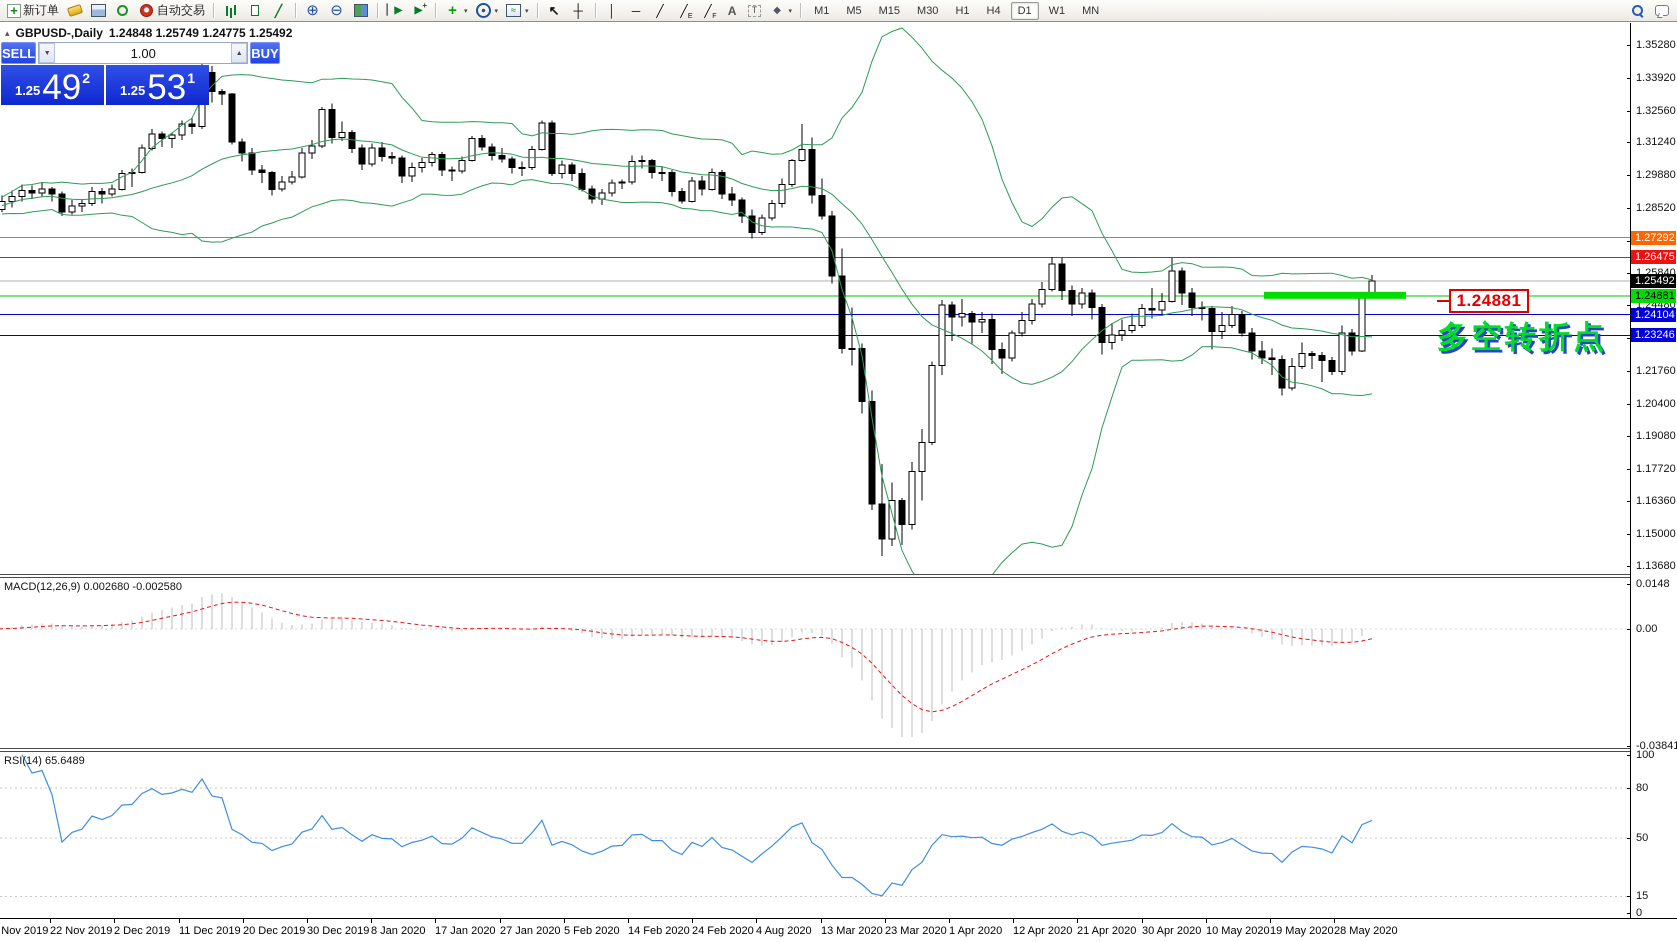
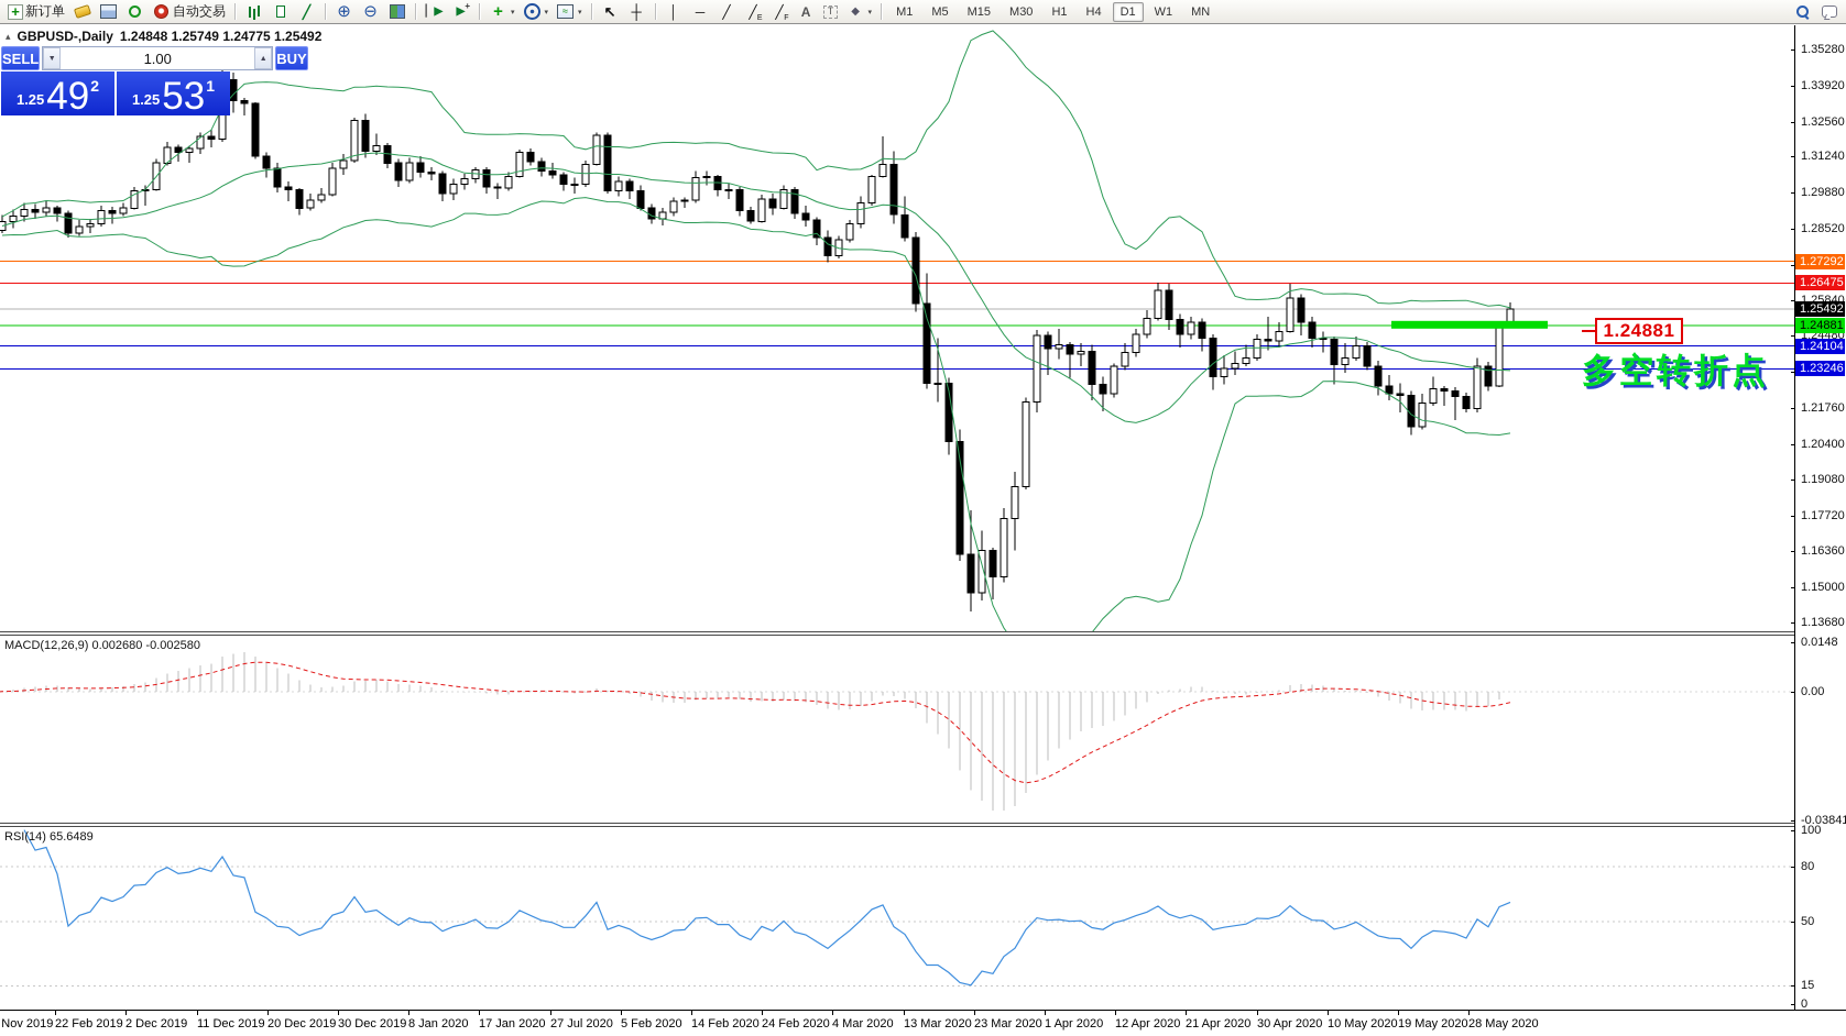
  新订单
  自动交易
  ╱
  ⊕
  ⊖
  ▶
  ▶
  ↖
  ┼
  │
  ─
  ╱
  ╱
  ╱
  A
  T
  ◆
  M1
  M5
  M15
  M30
  H1
  H4
  D1
  W1
  MN
  ▴
  GBPUSD-,Daily
  1.24848 1.25749 1.24775 1.25492
  SELL
  1.00
  BUY
  1.25
  49
  2
  1.25
  53
  1
  MACD(12,26,9) 0.002680 -0.002580
  RSI(14) 65.6489
  0.0148
  0.00
  -0.03841
  100
  80
  50
  15
  0
  1.35280
  1.33920
  1.32560
  1.31240
  1.29880
  1.28520
  1.25840
  1.24480
  1.21760
  1.20400
  1.19080
  1.17720
  1.16360
  1.15000
  1.13680
  1.27292
  1.26475
  1.25492
  1.24881
  1.24104
  1.23246
  1.24881
  多空转折点
  Nov 2019
- 22 Nov 2019
+ 22 Feb 2019
  2 Dec 2019
  11 Dec 2019
  20 Dec 2019
  30 Dec 2019
  8 Jan 2020
  17 Jan 2020
- 27 Jan 2020
+ 27 Jul 2020
  5 Feb 2020
  14 Feb 2020
  24 Feb 2020
- 4 Aug 2020
+ 4 Mar 2020
  13 Mar 2020
  23 Mar 2020
  1 Apr 2020
  12 Apr 2020
  21 Apr 2020
  30 Apr 2020
  10 May 2020
  19 May 2020
  28 May 2020
